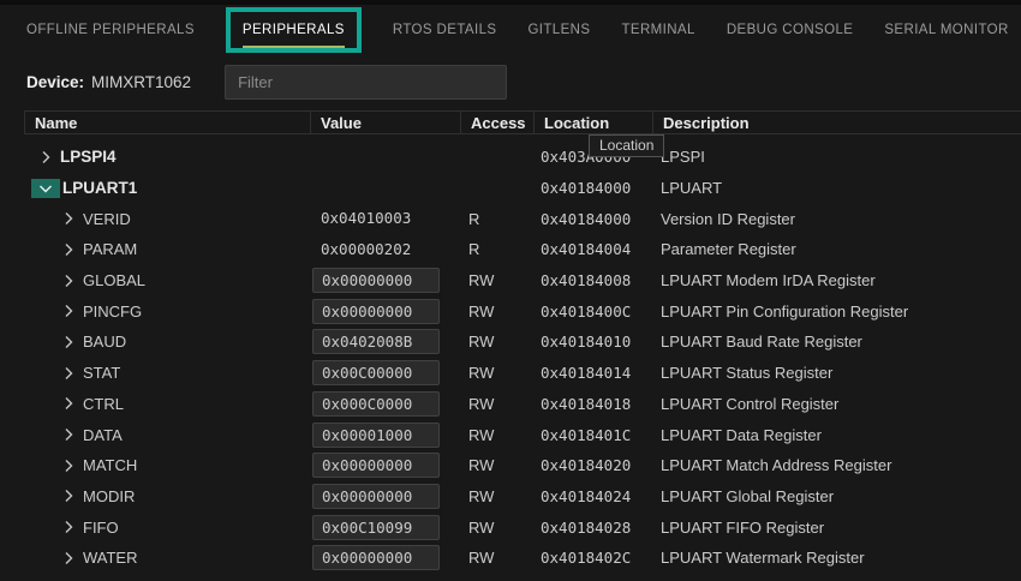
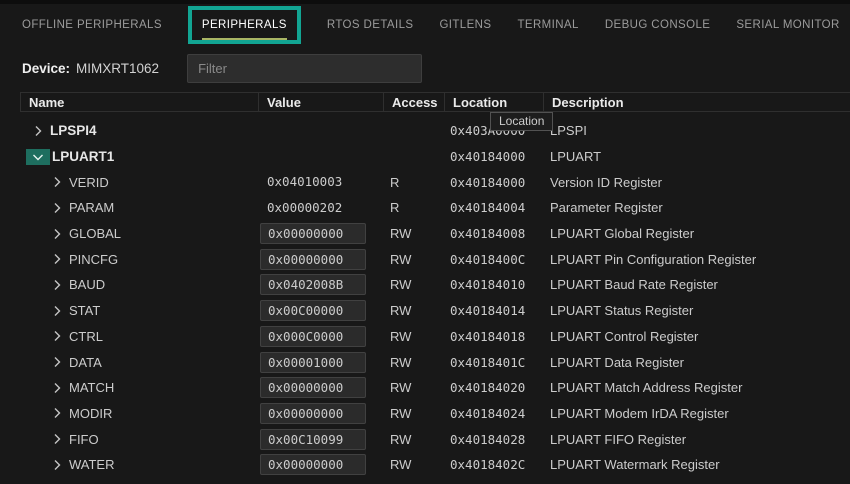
  OFFLINE PERIPHERALS
  PERIPHERALS
  RTOS DETAILS
  GITLENS
  TERMINAL
  DEBUG CONSOLE
  SERIAL MONITOR
  Device: MIMXRT1062
  Filter
  Name
  Value
  Access
  Location
  Description
  LPSPI4
  LPSPI
  LPUART1
  0x40184000
  LPUART
  VERID
  0x04010003
  R
  0x40184000
  Version ID Register
  PARAM
  0x00000202
  R
  0x40184004
  Parameter Register
  GLOBAL
  0x00000000
  RW
  0x40184008
- LPUART Modem IrDA Register
+ LPUART Global Register
  PINCFG
  0x00000000
  RW
  0x4018400C
  LPUART Pin Configuration Register
  BAUD
  0x0402008B
  RW
  0x40184010
  LPUART Baud Rate Register
  STAT
  0x00C00000
  RW
  0x40184014
  LPUART Status Register
  CTRL
  0x000C0000
  RW
  0x40184018
  LPUART Control Register
  DATA
  0x00001000
  RW
  0x4018401C
  LPUART Data Register
  MATCH
  0x00000000
  RW
  0x40184020
  LPUART Match Address Register
  MODIR
  0x00000000
  RW
  0x40184024
- LPUART Global Register
+ LPUART Modem IrDA Register
  FIFO
  0x00C10099
  RW
  0x40184028
  LPUART FIFO Register
  WATER
  0x00000000
  RW
  0x4018402C
  LPUART Watermark Register
  Location
